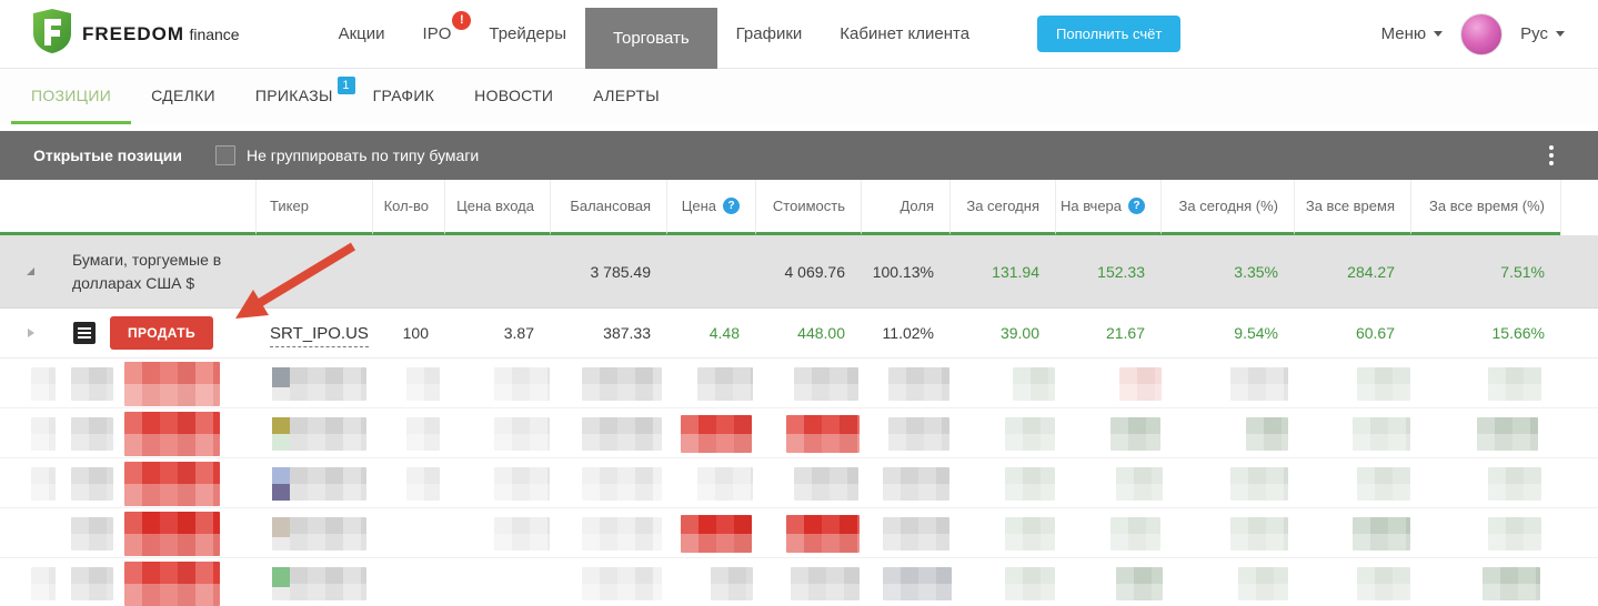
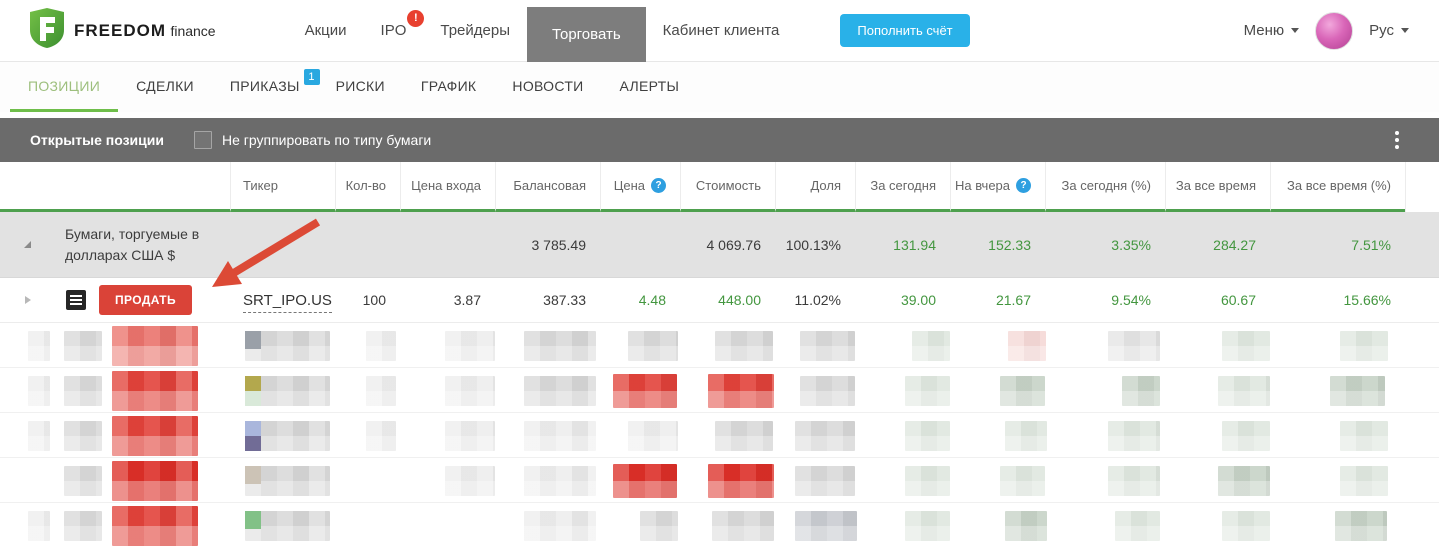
  FREEDOM finance
  Акции
  IPO
  !
  Трейдеры
  Торговать
- Графики
  Кабинет клиента
  Пополнить счёт
  Меню
  Рус
  ПОЗИЦИИ
  СДЕЛКИ
  ПРИКАЗЫ
  1
+ РИСКИ
  ГРАФИК
  НОВОСТИ
  АЛЕРТЫ
  Открытые позиции
  Не группировать по типу бумаги
  Тикер
  Кол-во
  Цена входа
  Балансовая
  Цена
  ?
  Стоимость
  Доля
  За сегодня
  На вчера
  ?
  За сегодня (%)
  За все время
  За все время (%)
  Бумаги, торгуемые в долларах США $
  3 785.49
  4 069.76
  100.13%
  131.94
  152.33
  3.35%
  284.27
  7.51%
  ПРОДАТЬ
  SRT_IPO.US
  100
  3.87
  387.33
  4.48
  448.00
  11.02%
  39.00
  21.67
  9.54%
  60.67
  15.66%
